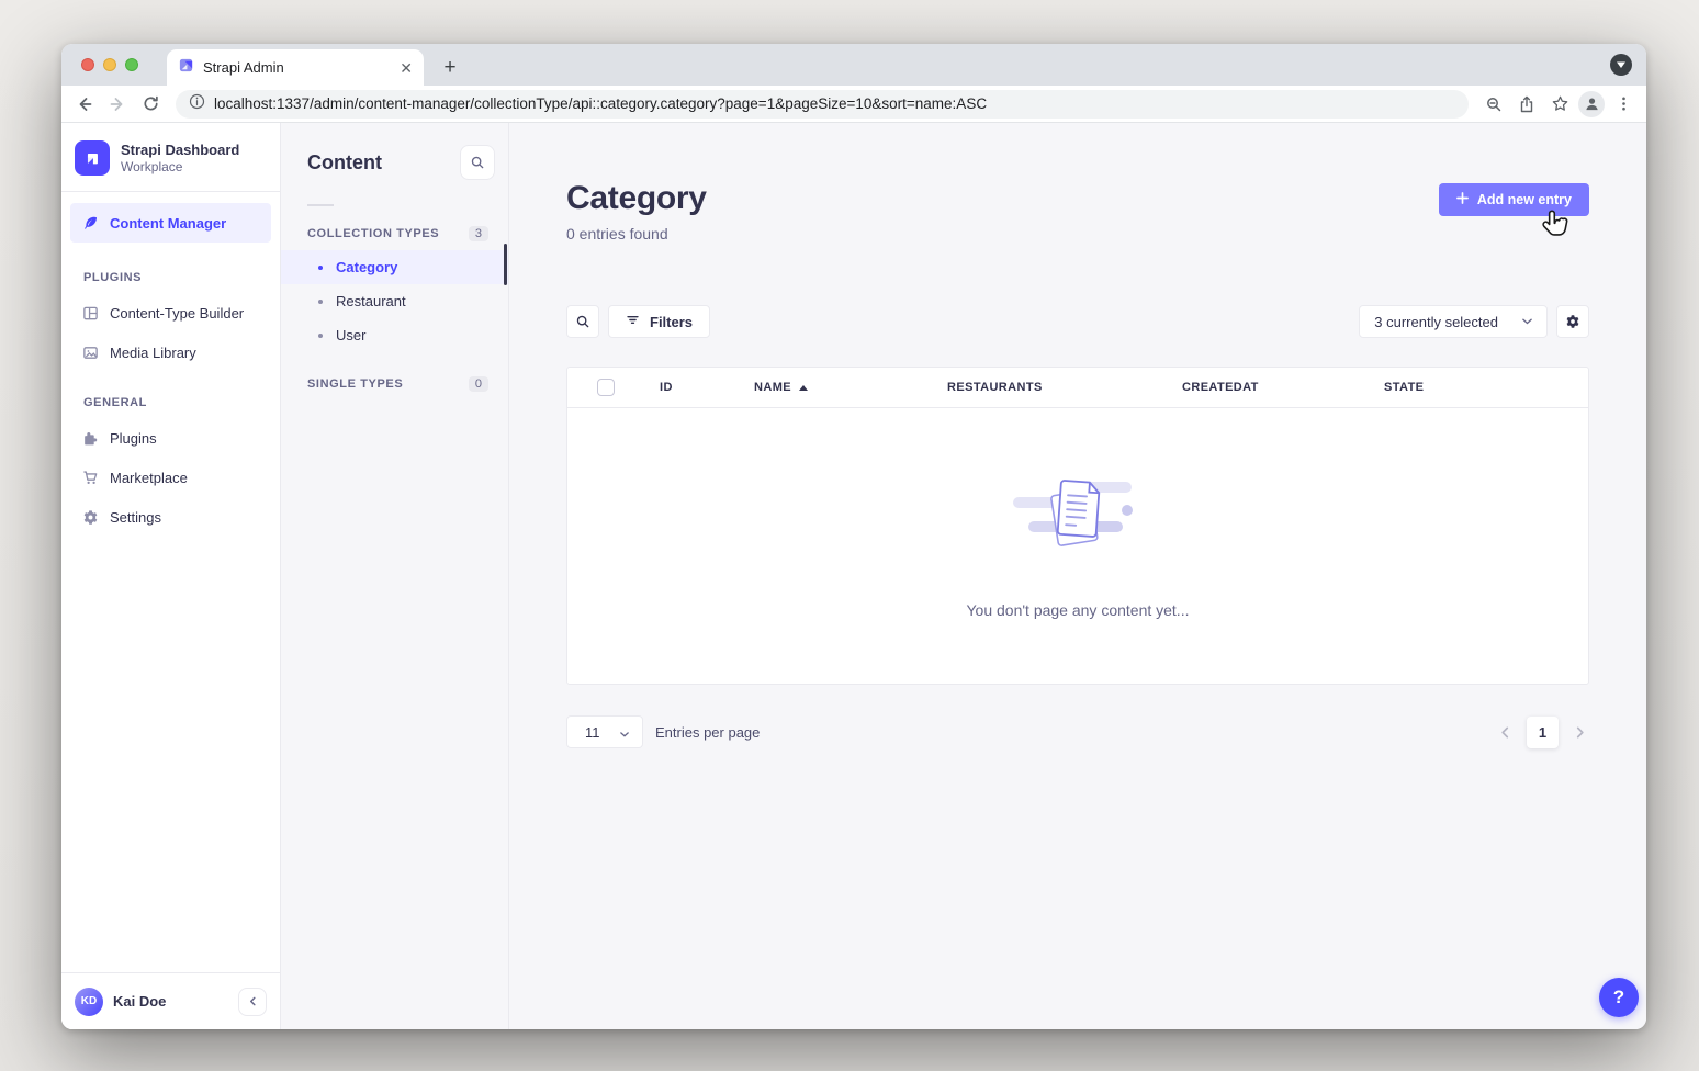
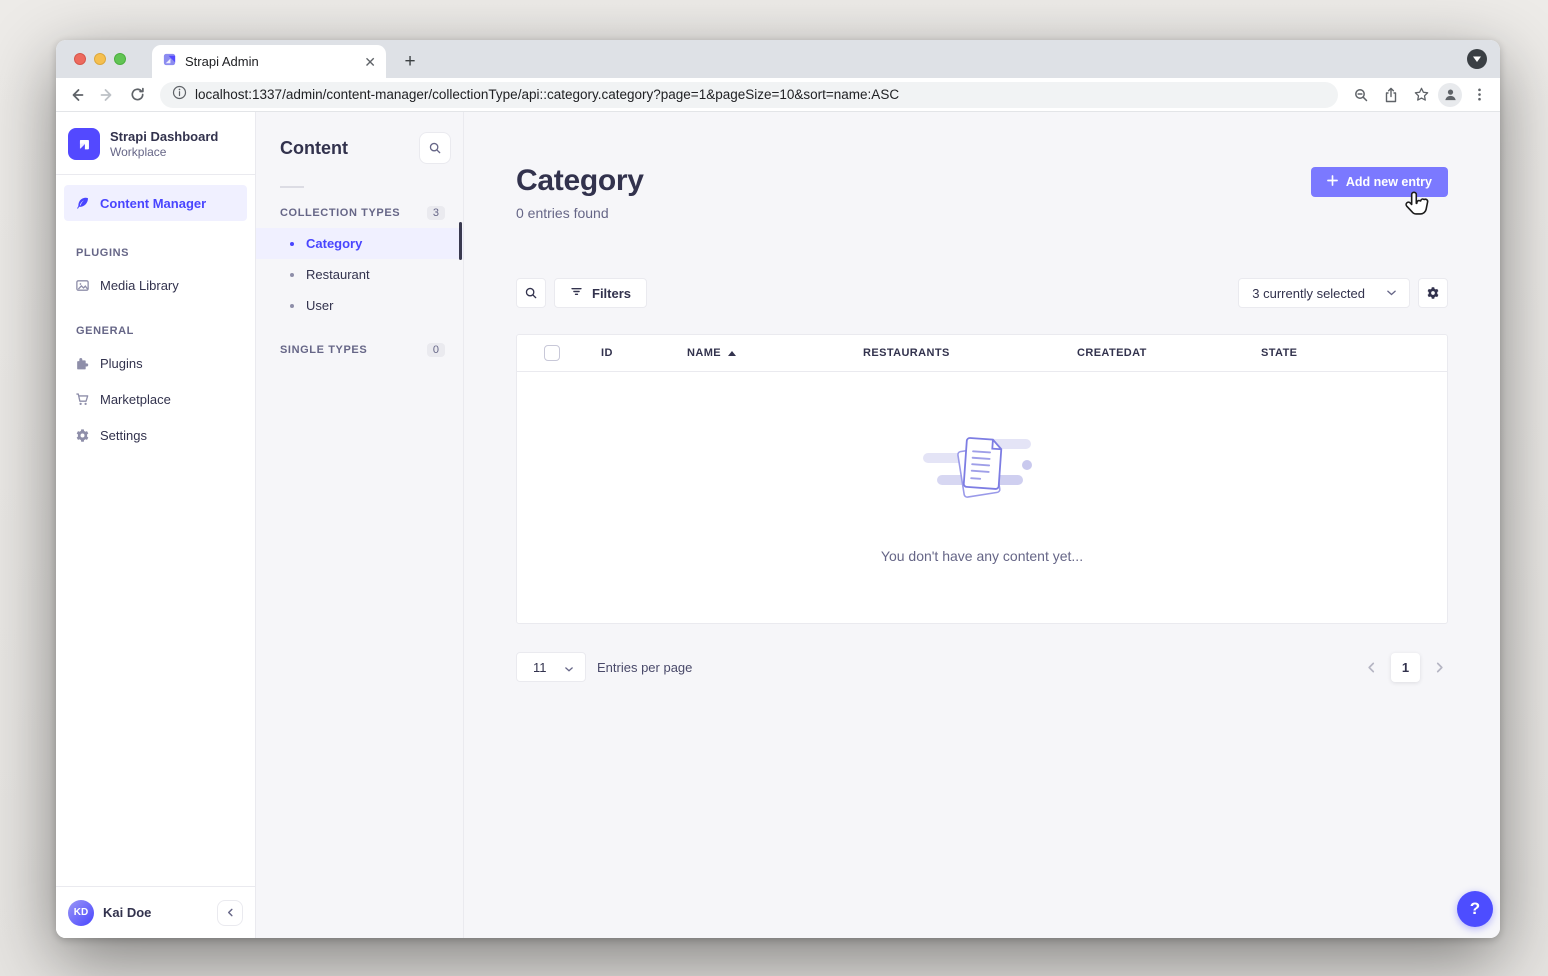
  Strapi Admin
  ✕
  +
  localhost:1337/admin/content-manager/collectionType/api::category.category?page=1&pageSize=10&sort=name:ASC
  Strapi Dashboard
  Workplace
  Content Manager
  PLUGINS
- Content-Type Builder
  Media Library
  GENERAL
  Plugins
  Marketplace
  Settings
  KD
  Kai Doe
  Content
  COLLECTION TYPES
  3
  Category
  Restaurant
  User
  SINGLE TYPES
  0
  Category
  0 entries found
  Add new entry
  Filters
  3 currently selected
  ID
  NAME
  RESTAURANTS
  CREATEDAT
  STATE
- You don't page any content yet...
+ You don't have any content yet...
  11
  Entries per page
  1
  ?
